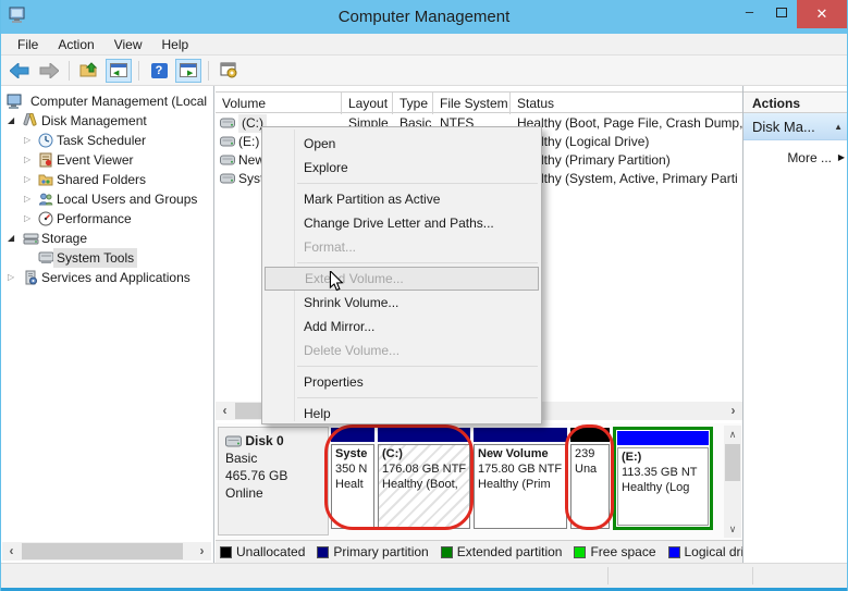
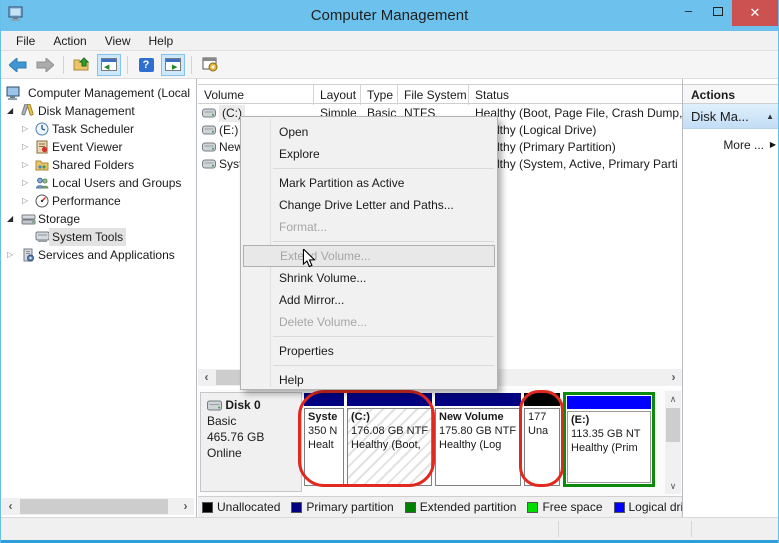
  Computer Management
  –
  ✕
  File
  Action
  View
  Help
  ?
  Computer Management (Local
  ◢
  Disk Management
  ▷
  Task Scheduler
  ▷
  Event Viewer
  ▷
  Shared Folders
  ▷
  Local Users and Groups
  ▷
  Performance
  ◢
  Storage
  System Tools
  ▷
  Services and Applications
  ‹
  ›
  Volume
  Layout
  Type
  File System
  Status
  (C:)
  Simple
  Basic
  NTFS
  Healthy (Boot, Page File, Crash Dump,
  (E:)
  lthy (Logical Drive)
  New
  lthy (Primary Partition)
  Sys
  lthy (System, Active, Primary Parti
  ‹
  ›
  Disk 0
  Basic
  465.76 GB
  Online
  Syste
  350 N
  Healt
  (C:)
  176.08 GB NTF
  Healthy (Boot,
  New Volume
  175.80 GB NTF
- Healthy (Prim
+ Healthy (Log
- 239
+ 177
  Una
  (E:)
  113.35 GB NT
- Healthy (Log
+ Healthy (Prim
  ∧
  ∨
  Unallocated
  Primary partition
  Extended partition
  Free space
  Logical dr
  Actions
  Disk Ma...
  ▲
  More ...
  ▶
  Open
  Explore
  Mark Partition as Active
  Change Drive Letter and Paths...
  Format...
  Exted Volume...
  Shrink Volume...
  Add Mirror...
  Delete Volume...
  Properties
  Help
